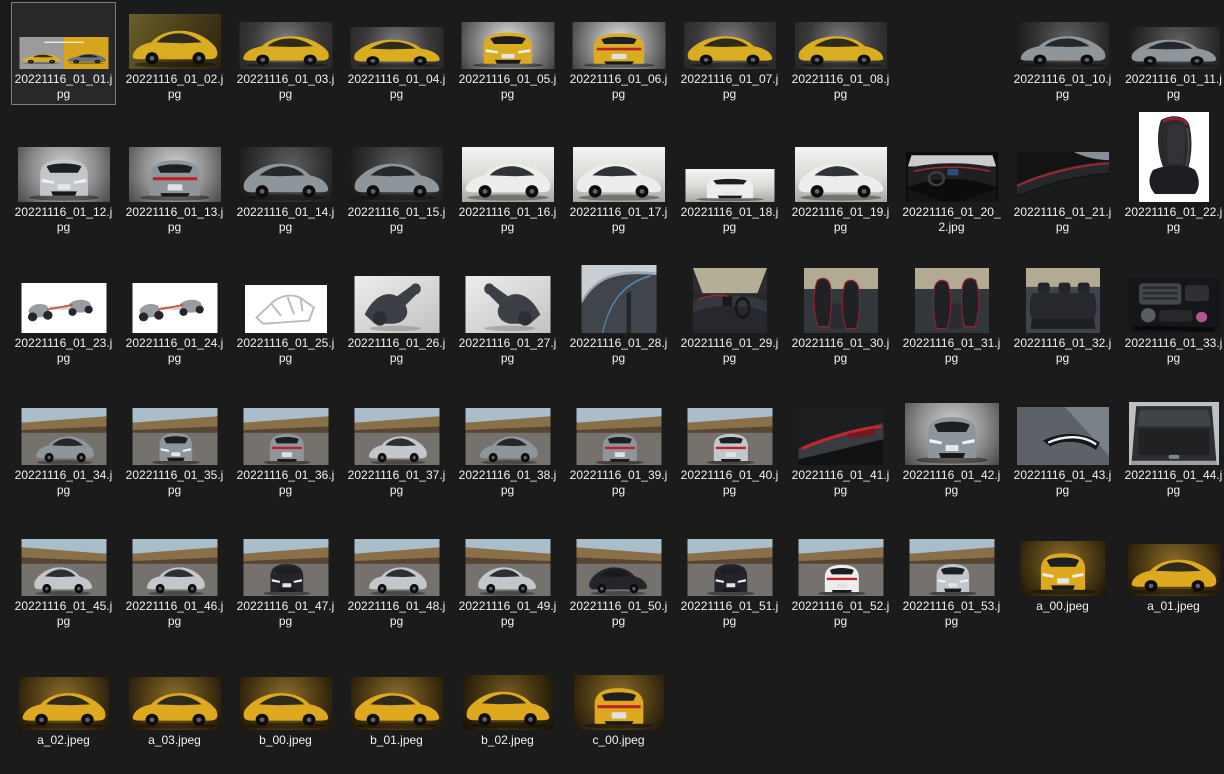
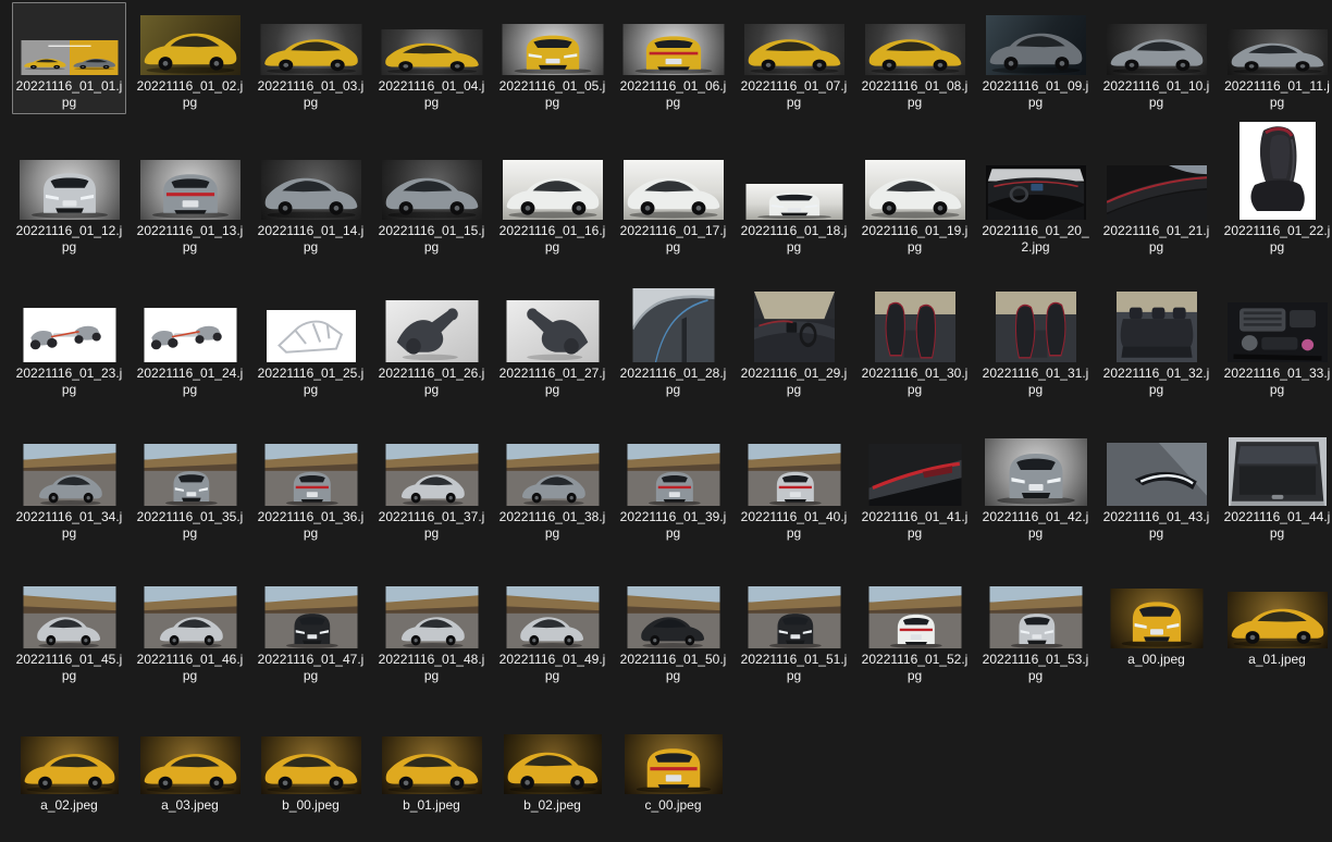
  20221116_01_01.jpg
  20221116_01_02.jpg
  20221116_01_03.jpg
  20221116_01_04.jpg
  20221116_01_05.jpg
  20221116_01_06.jpg
  20221116_01_07.jpg
  20221116_01_08.jpg
+ 20221116_01_09.jpg
  20221116_01_10.jpg
  20221116_01_11.jpg
  20221116_01_12.jpg
  20221116_01_13.jpg
  20221116_01_14.jpg
  20221116_01_15.jpg
  20221116_01_16.jpg
  20221116_01_17.jpg
  20221116_01_18.jpg
  20221116_01_19.jpg
  20221116_01_20_2.jpg
  20221116_01_21.jpg
  20221116_01_22.jpg
  20221116_01_23.jpg
  20221116_01_24.jpg
  20221116_01_25.jpg
  20221116_01_26.jpg
  20221116_01_27.jpg
  20221116_01_28.jpg
  20221116_01_29.jpg
  20221116_01_30.jpg
  20221116_01_31.jpg
  20221116_01_32.jpg
  20221116_01_33.jpg
  20221116_01_34.jpg
  20221116_01_35.jpg
  20221116_01_36.jpg
  20221116_01_37.jpg
  20221116_01_38.jpg
  20221116_01_39.jpg
  20221116_01_40.jpg
  20221116_01_41.jpg
  20221116_01_42.jpg
  20221116_01_43.jpg
  20221116_01_44.jpg
  20221116_01_45.jpg
  20221116_01_46.jpg
  20221116_01_47.jpg
  20221116_01_48.jpg
  20221116_01_49.jpg
  20221116_01_50.jpg
  20221116_01_51.jpg
  20221116_01_52.jpg
  20221116_01_53.jpg
  a_00.jpeg
  a_01.jpeg
  a_02.jpeg
  a_03.jpeg
  b_00.jpeg
  b_01.jpeg
  b_02.jpeg
  c_00.jpeg
